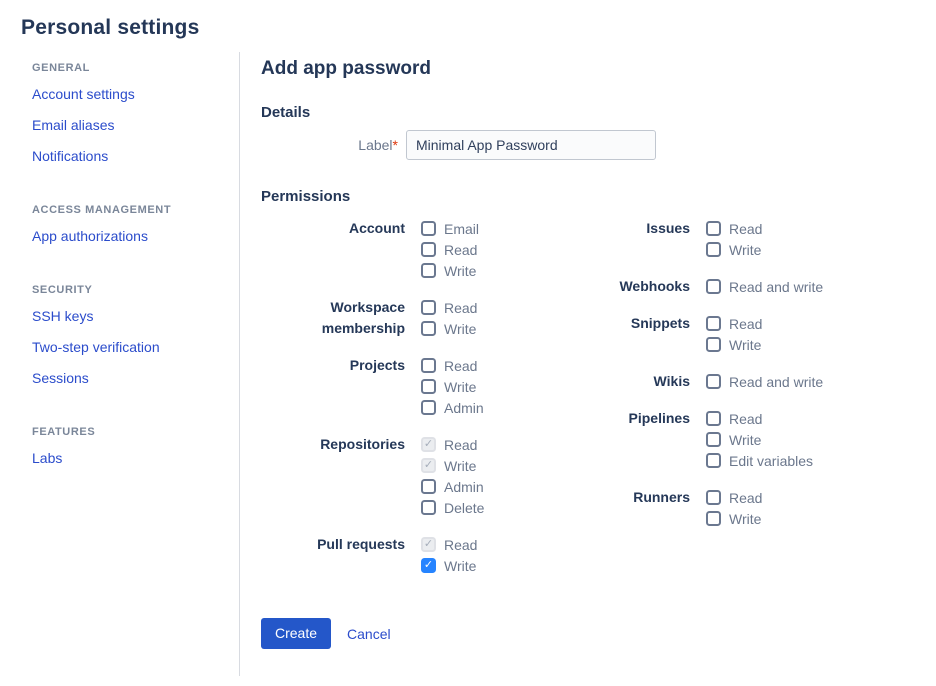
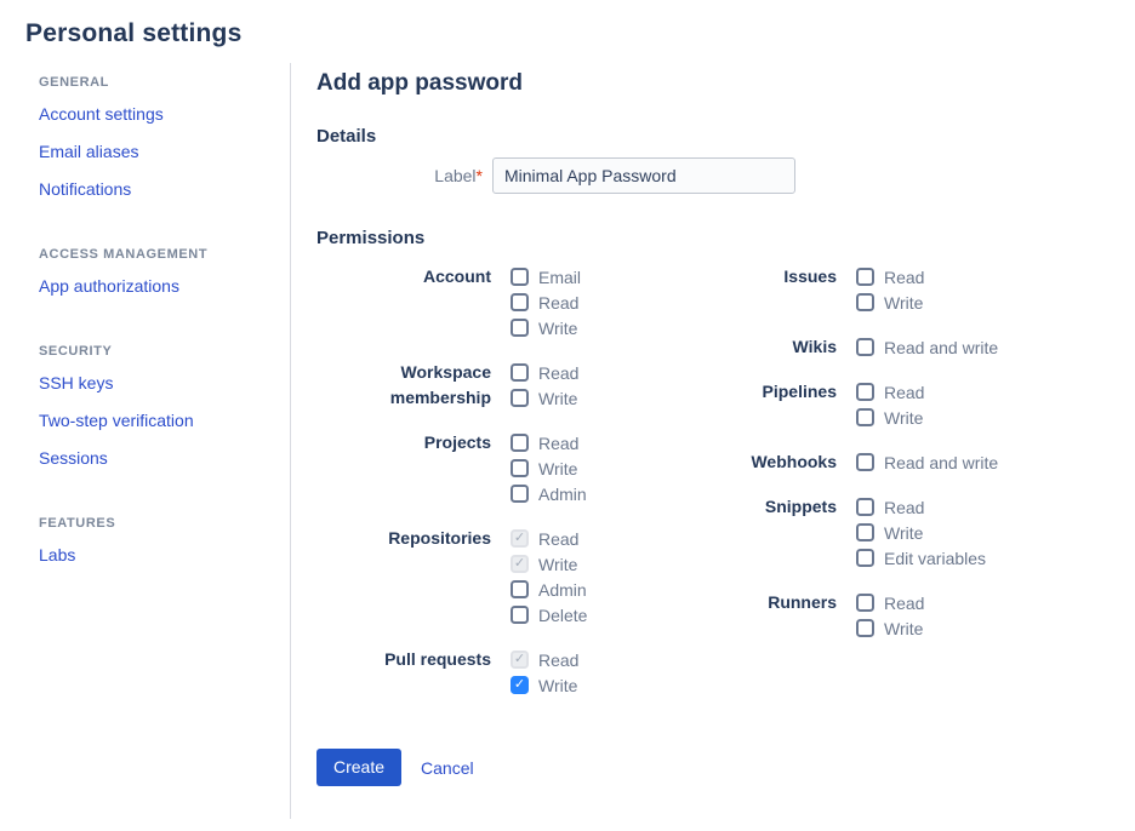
  Personal settings
  GENERAL
  Account settings
  Email aliases
  Notifications
  ACCESS MANAGEMENT
  App authorizations
  SECURITY
  SSH keys
  Two-step verification
  Sessions
  FEATURES
  Labs
  Add app password
  Details
  Label*
  Minimal App Password
  Permissions
  Account
  Email
  Read
  Write
  Workspace membership
  Read
  Write
  Projects
  Read
  Write
  Admin
  Repositories
  ✓
  Read
  ✓
  Write
  Admin
  Delete
  Pull requests
  ✓
  Read
  ✓
  Write
  Issues
  Read
  Write
- Webhooks
+ Wikis
  Read and write
- Snippets
+ Pipelines
  Read
  Write
- Wikis
+ Webhooks
  Read and write
- Pipelines
+ Snippets
  Read
  Write
  Edit variables
  Runners
  Read
  Write
  Create
  Cancel
